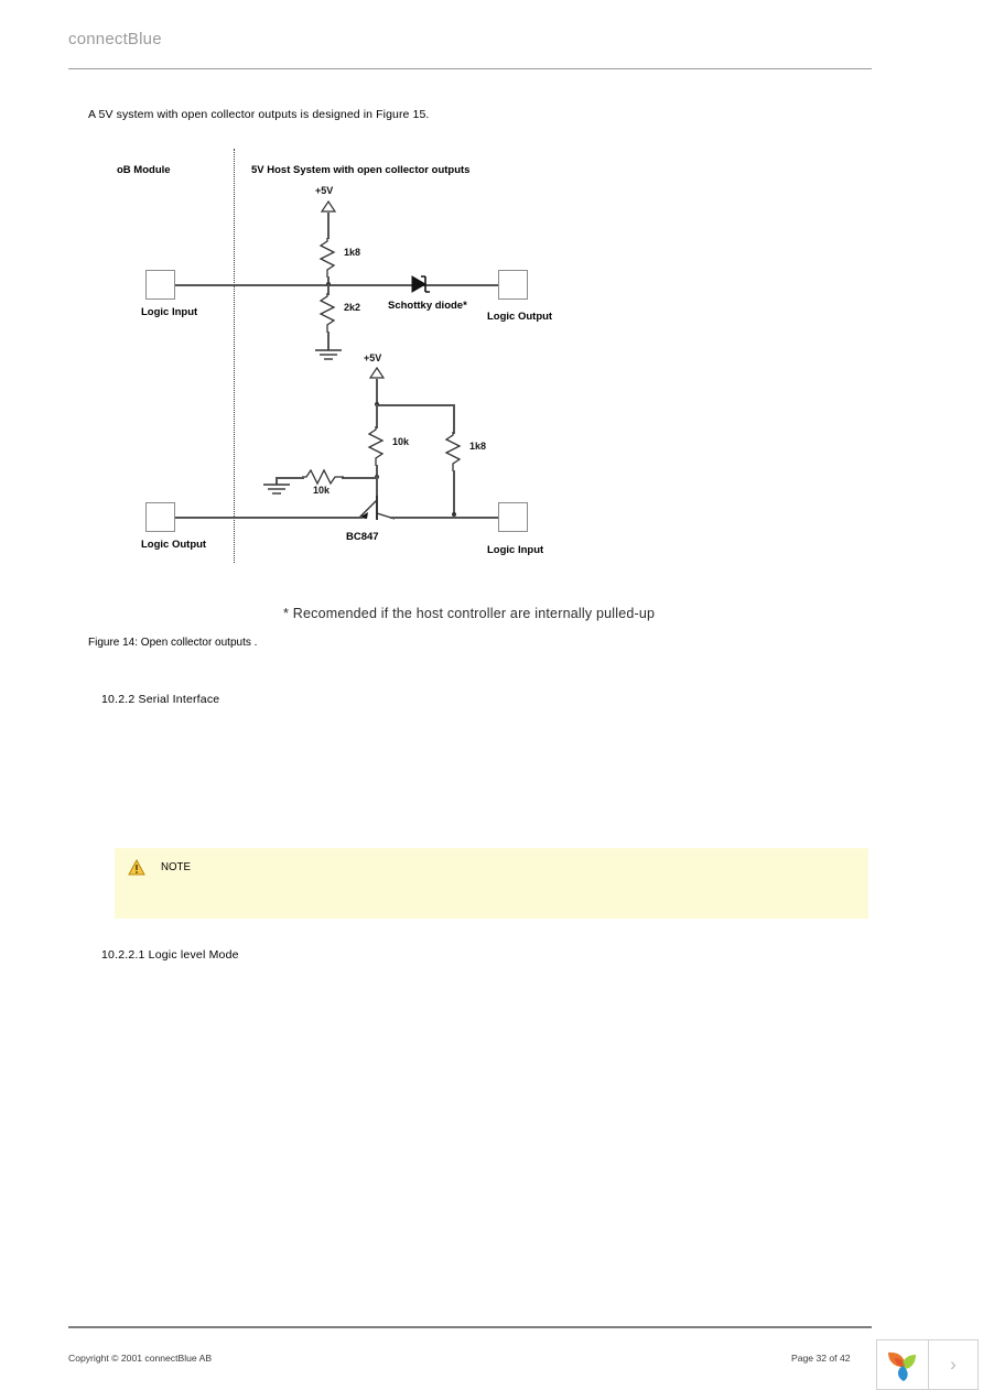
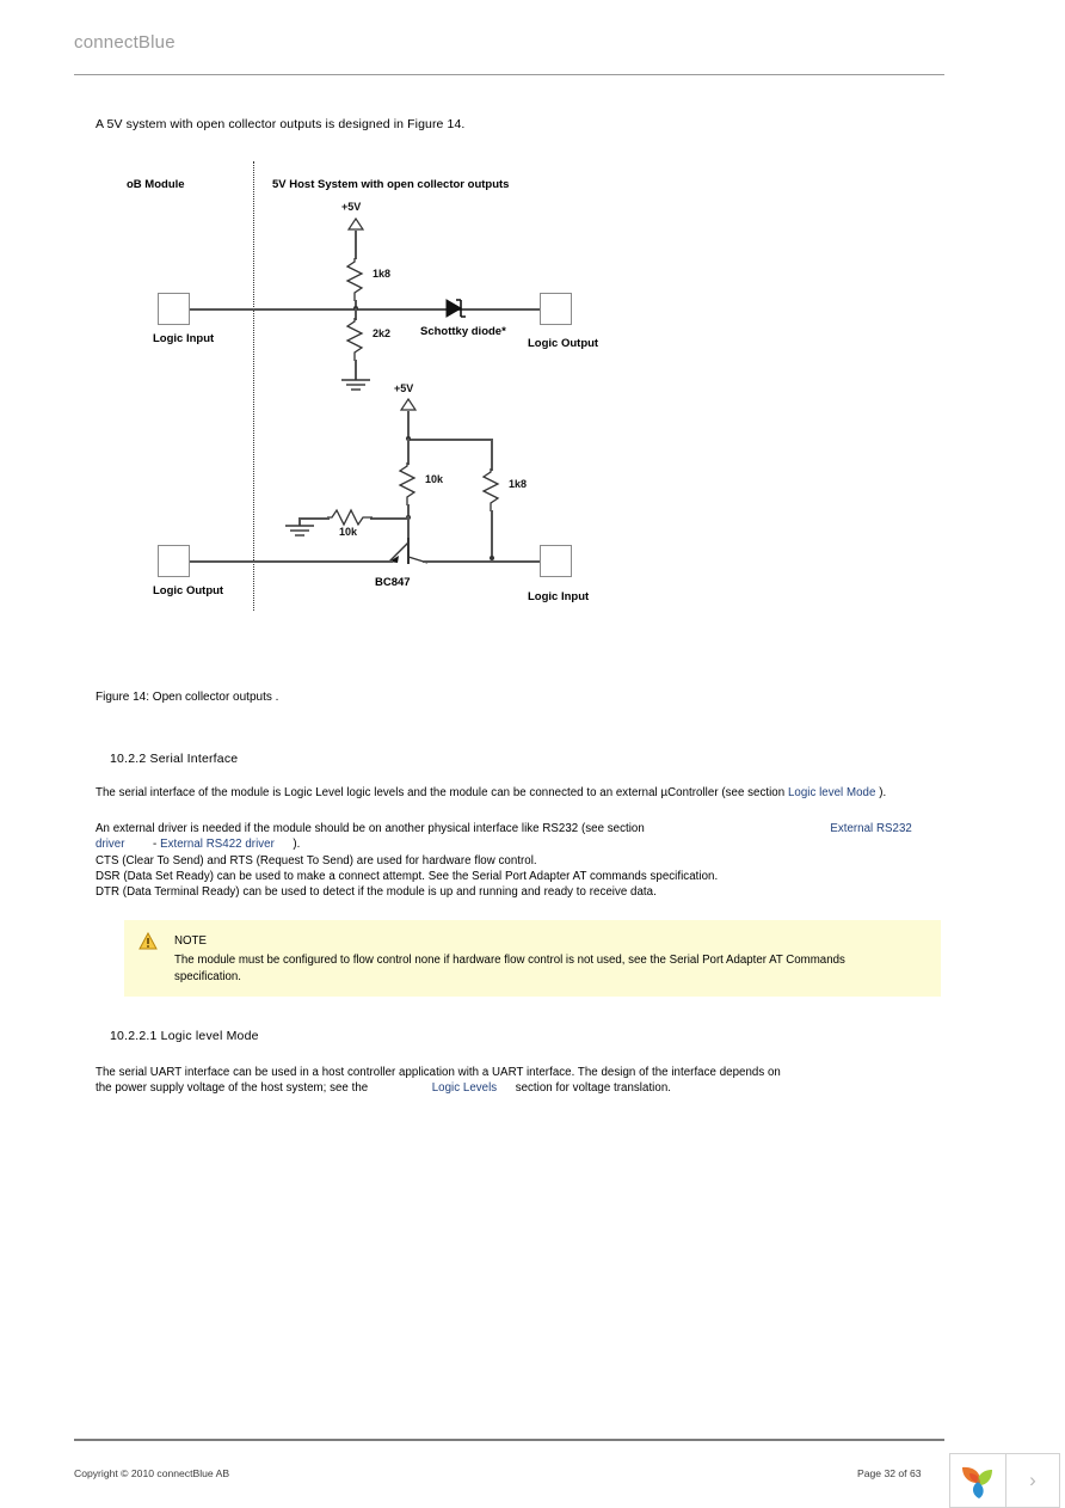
  connectBlue
- A 5V system with open collector outputs is designed in Figure 15.
+ A 5V system with open collector outputs is designed in Figure 14.
  oB Module
  5V Host System with open collector outputs
  +5V
  1k8
  Logic Input
  2k2
  Schottky diode*
  Logic Output
  +5V
  10k
  1k8
  10k
  BC847
  Logic Output
  Logic Input
- * Recomended if the host controller are internally pulled-up
  Figure 14: Open collector outputs .
  10.2.2 Serial Interface
+ The serial interface of the module is Logic Level logic levels and the module can be connected to an external µController (see section Logic level Mode ).
+ An external driver is needed if the module should be on another physical interface like RS232 (see section External RS232 driver - External RS422 driver ).
+ CTS (Clear To Send) and RTS (Request To Send) are used for hardware flow control.
+ DSR (Data Set Ready) can be used to make a connect attempt. See the Serial Port Adapter AT commands specification.
+ DTR (Data Terminal Ready) can be used to detect if the module is up and running and ready to receive data.
  NOTE
+ The module must be configured to flow control none if hardware flow control is not used, see the Serial Port Adapter AT Commands specification.
  10.2.2.1 Logic level Mode
+ The serial UART interface can be used in a host controller application with a UART interface. The design of the interface depends on the power supply voltage of the host system; see the Logic Levels section for voltage translation.
- Copyright © 2001 connectBlue AB
+ Copyright © 2010 connectBlue AB
- Page 32 of 42
+ Page 32 of 63
  ›
